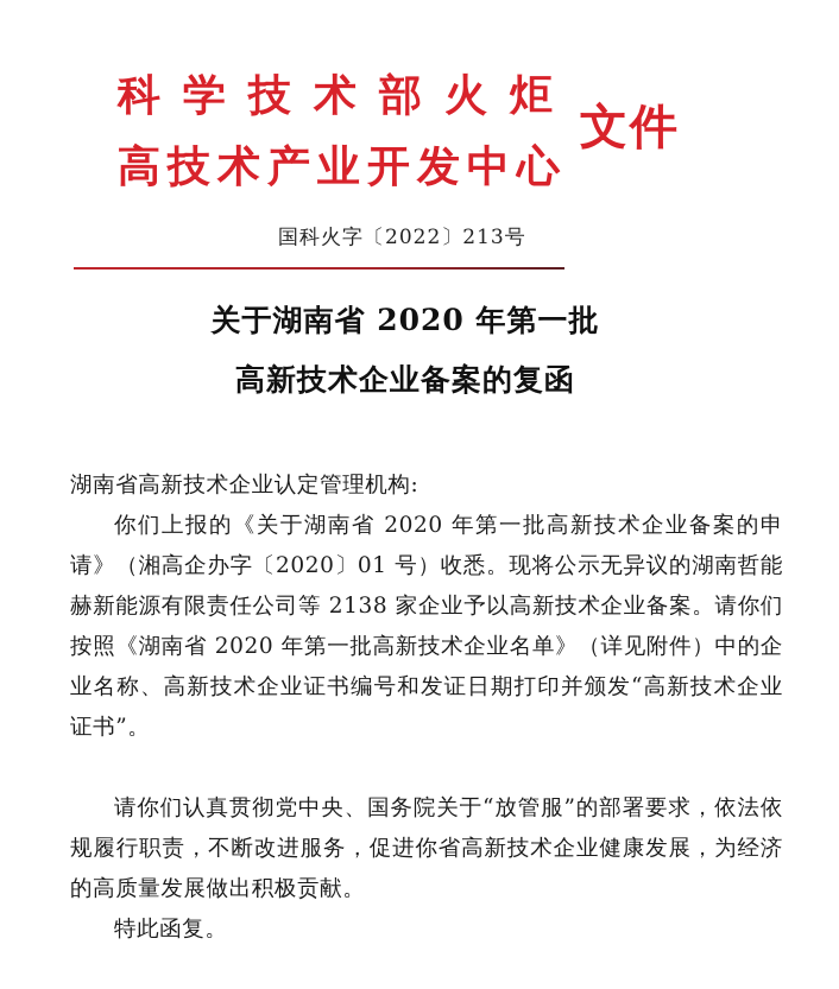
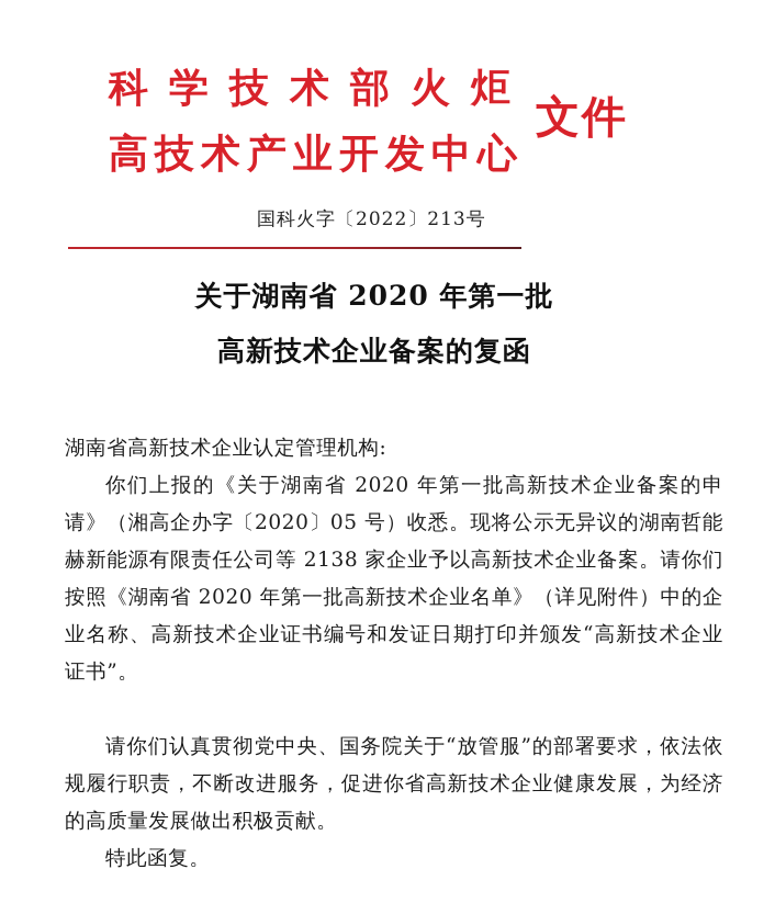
  科学技术部火炬
  高技术产业开发中心
  文件
  国科火字〔2022〕213号
  关于湖南省 2020 年第一批
  高新技术企业备案的复函
  湖南省高新技术企业认定管理机构:
- 你们上报的《关于湖南省 2020 年第一批高新技术企业备案的申请》（湘高企办字〔2020〕01 号）收悉。现将公示无异议的湖南哲能赫新能源有限责任公司等 2138 家企业予以高新技术企业备案。请你们按照《湖南省 2020 年第一批高新技术企业名单》（详见附件）中的企业名称、高新技术企业证书编号和发证日期打印并颁发“高新技术企业证书”。
+ 你们上报的《关于湖南省 2020 年第一批高新技术企业备案的申请》（湘高企办字〔2020〕05 号）收悉。现将公示无异议的湖南哲能赫新能源有限责任公司等 2138 家企业予以高新技术企业备案。请你们按照《湖南省 2020 年第一批高新技术企业名单》（详见附件）中的企业名称、高新技术企业证书编号和发证日期打印并颁发“高新技术企业证书”。
  请你们认真贯彻党中央、国务院关于“放管服”的部署要求，依法依规履行职责，不断改进服务，促进你省高新技术企业健康发展，为经济的高质量发展做出积极贡献。
  特此函复。
